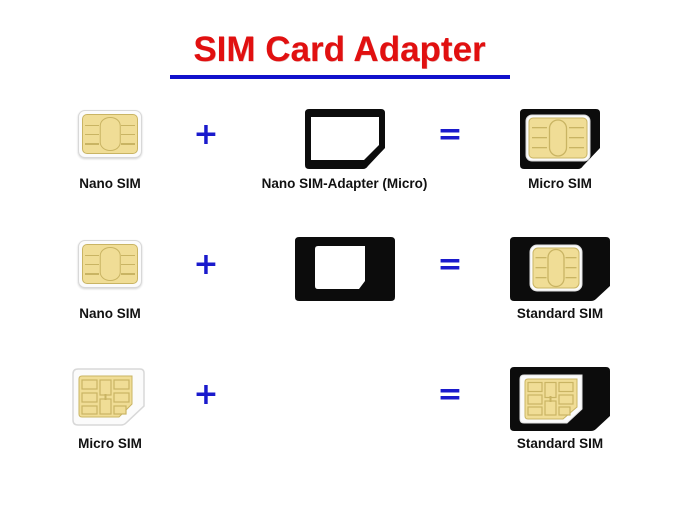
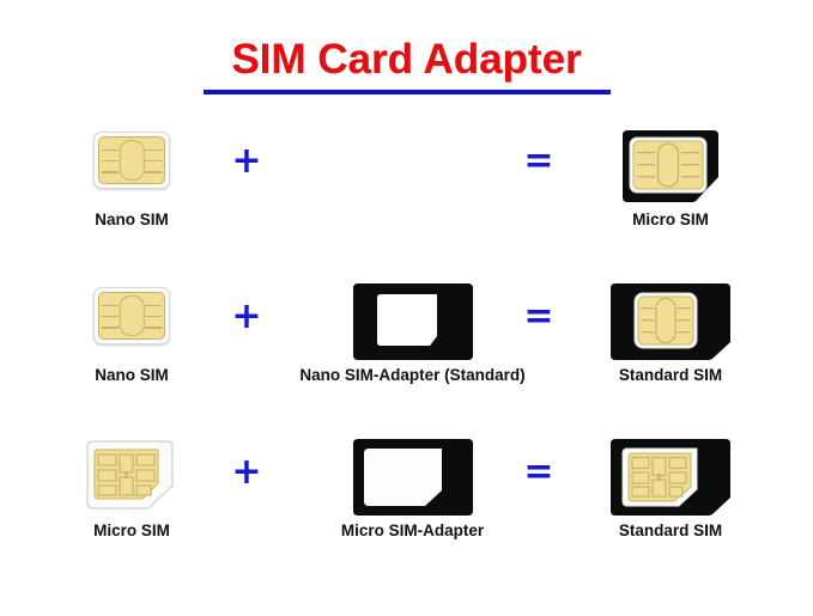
  SIM Card Adapter
  Nano SIM
  +
- Nano SIM-Adapter (Micro)
  =
  Micro SIM
  Nano SIM
  +
+ Nano SIM-Adapter (Standard)
  =
  Standard SIM
  Micro SIM
  +
+ Micro SIM-Adapter
  =
  Standard SIM
